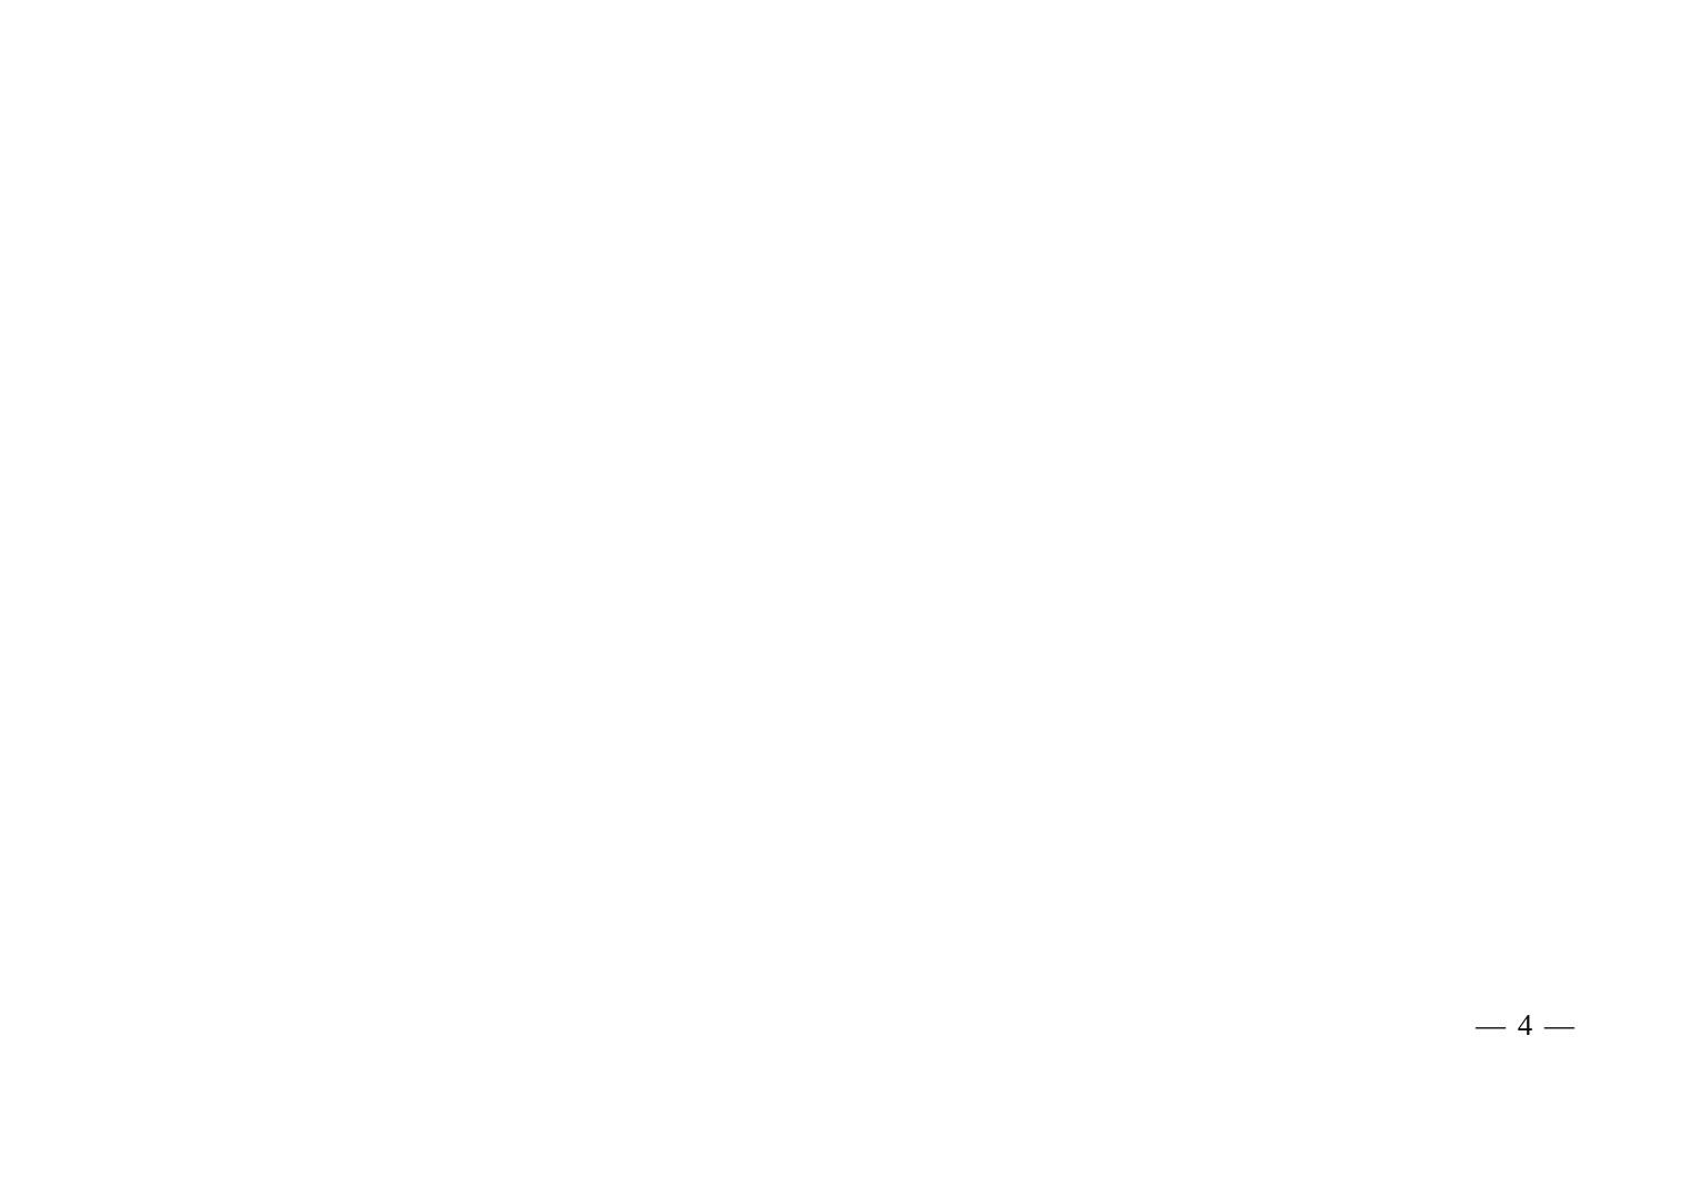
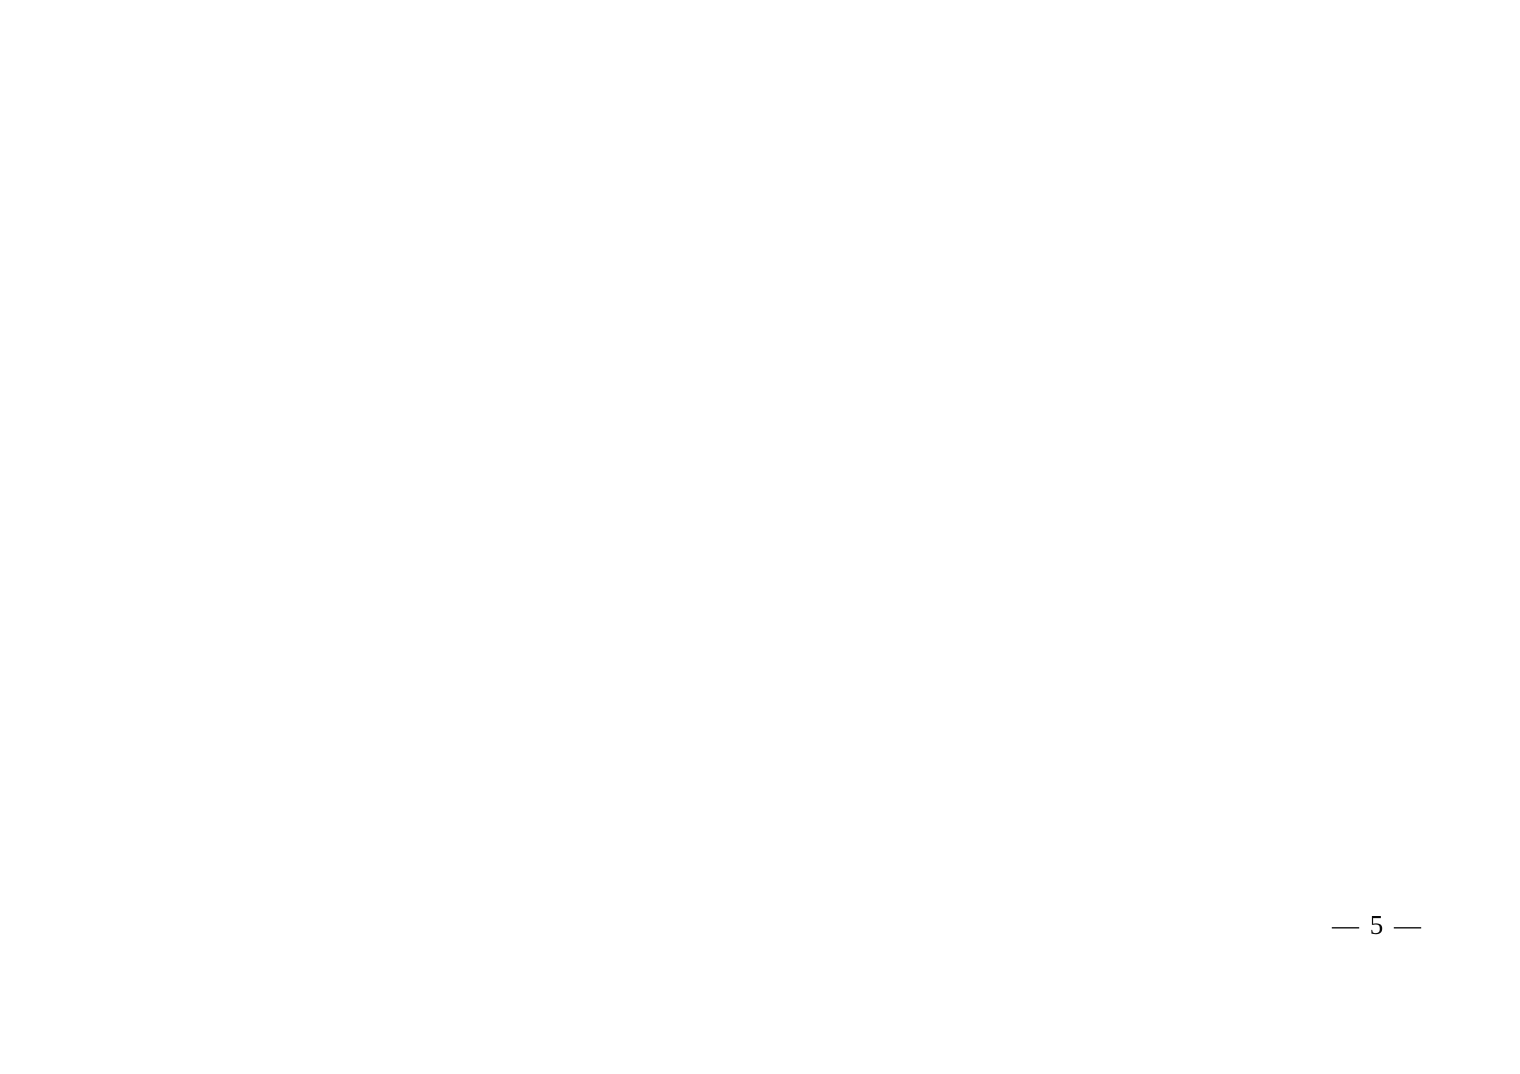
- — 4 —
+ — 5 —
